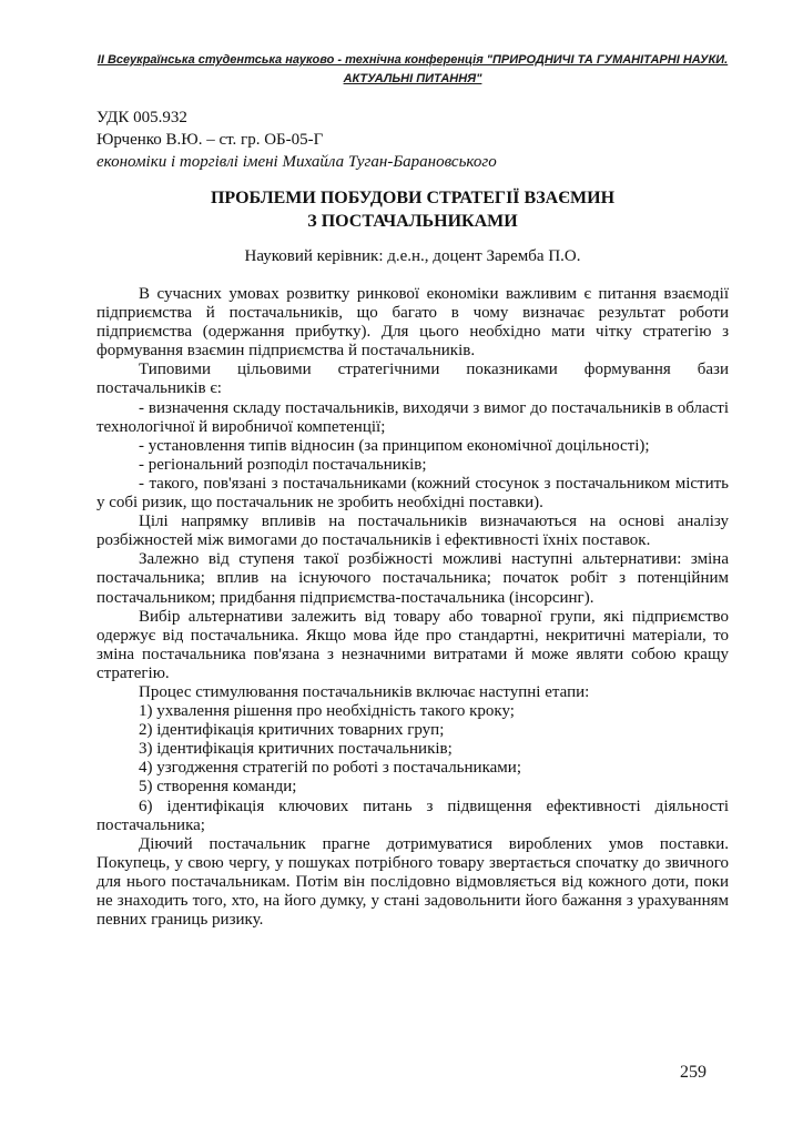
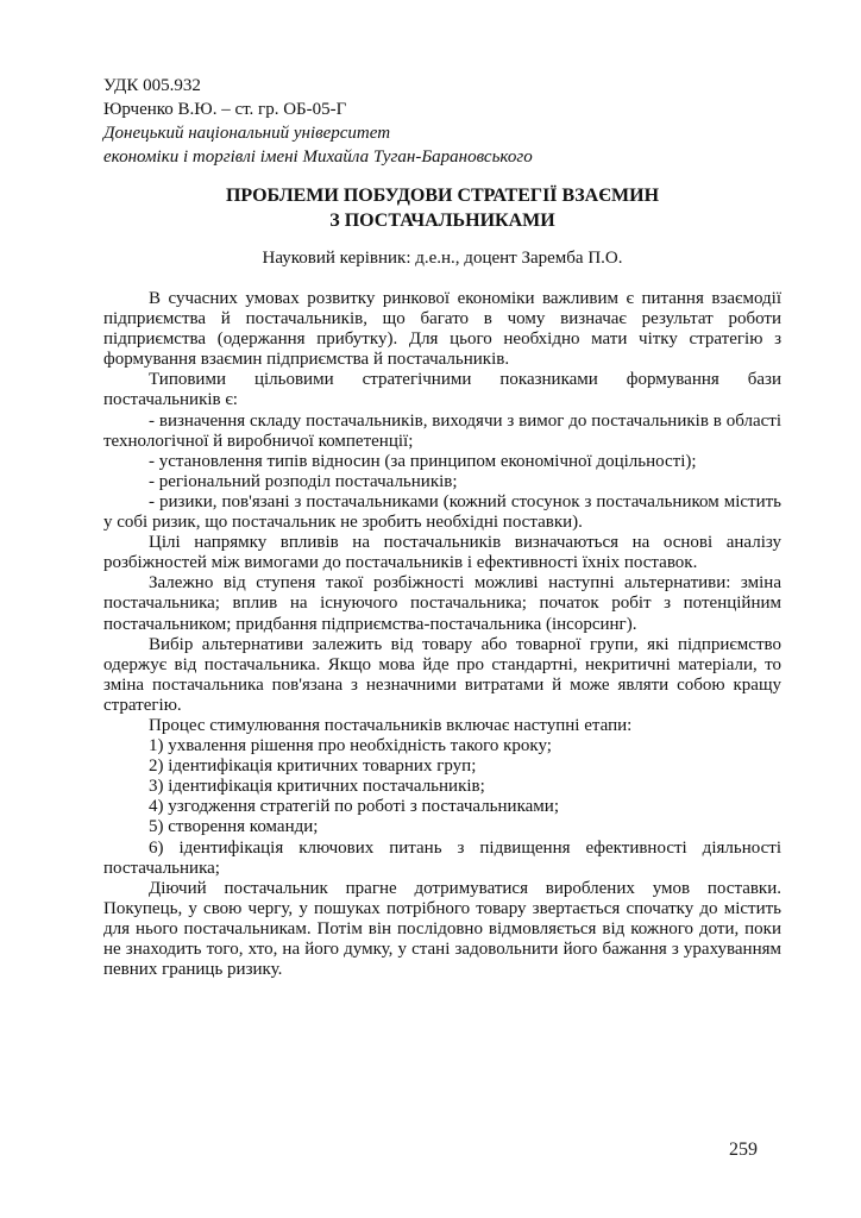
- ІІ Всеукраїнська студентська науково - технічна конференція "ПРИРОДНИЧІ ТА ГУМАНІТАРНІ НАУКИ.
- АКТУАЛЬНІ ПИТАННЯ"
  УДК 005.932
  Юрченко В.Ю. – ст. гр. ОБ-05-Г
+ Донецький національний університет
  економіки і торгівлі імені Михайла Туган-Барановського
  ПРОБЛЕМИ ПОБУДОВИ СТРАТЕГІЇ ВЗАЄМИН
  З ПОСТАЧАЛЬНИКАМИ
  Науковий керівник: д.е.н., доцент Заремба П.О.
  В сучасних умовах розвитку ринкової економіки важливим є питання взаємодії підприємства й постачальників, що багато в чому визначає результат роботи підприємства (одержання прибутку). Для цього необхідно мати чітку стратегію з формування взаємин підприємства й постачальників.
  Типовими цільовими стратегічними показниками формування бази постачальників є:
  - визначення складу постачальників, виходячи з вимог до постачальників в області технологічної й виробничої компетенції;
  - установлення типів відносин (за принципом економічної доцільності);
  - регіональний розподіл постачальників;
- - такого, пов'язані з постачальниками (кожний стосунок з постачальником містить у собі ризик, що постачальник не зробить необхідні поставки).
+ - ризики, пов'язані з постачальниками (кожний стосунок з постачальником містить у собі ризик, що постачальник не зробить необхідні поставки).
  Цілі напрямку впливів на постачальників визначаються на основі аналізу розбіжностей між вимогами до постачальників і ефективності їхніх поставок.
  Залежно від ступеня такої розбіжності можливі наступні альтернативи: зміна постачальника; вплив на існуючого постачальника; початок робіт з потенційним постачальником; придбання підприємства-постачальника (інсорсинг).
  Вибір альтернативи залежить від товару або товарної групи, які підприємство одержує від постачальника. Якщо мова йде про стандартні, некритичні матеріали, то зміна постачальника пов'язана з незначними витратами й може являти собою кращу стратегію.
  Процес стимулювання постачальників включає наступні етапи:
  1) ухвалення рішення про необхідність такого кроку;
  2) ідентифікація критичних товарних груп;
  3) ідентифікація критичних постачальників;
  4) узгодження стратегій по роботі з постачальниками;
  5) створення команди;
  6) ідентифікація ключових питань з підвищення ефективності діяльності постачальника;
- Діючий постачальник прагне дотримуватися вироблених умов поставки. Покупець, у свою чергу, у пошуках потрібного товару звертається спочатку до звичного для нього постачальникам. Потім він послідовно відмовляється від кожного доти, поки не знаходить того, хто, на його думку, у стані задовольнити його бажання з урахуванням певних границь ризику.
+ Діючий постачальник прагне дотримуватися вироблених умов поставки. Покупець, у свою чергу, у пошуках потрібного товару звертається спочатку до містить для нього постачальникам. Потім він послідовно відмовляється від кожного доти, поки не знаходить того, хто, на його думку, у стані задовольнити його бажання з урахуванням певних границь ризику.
  259
